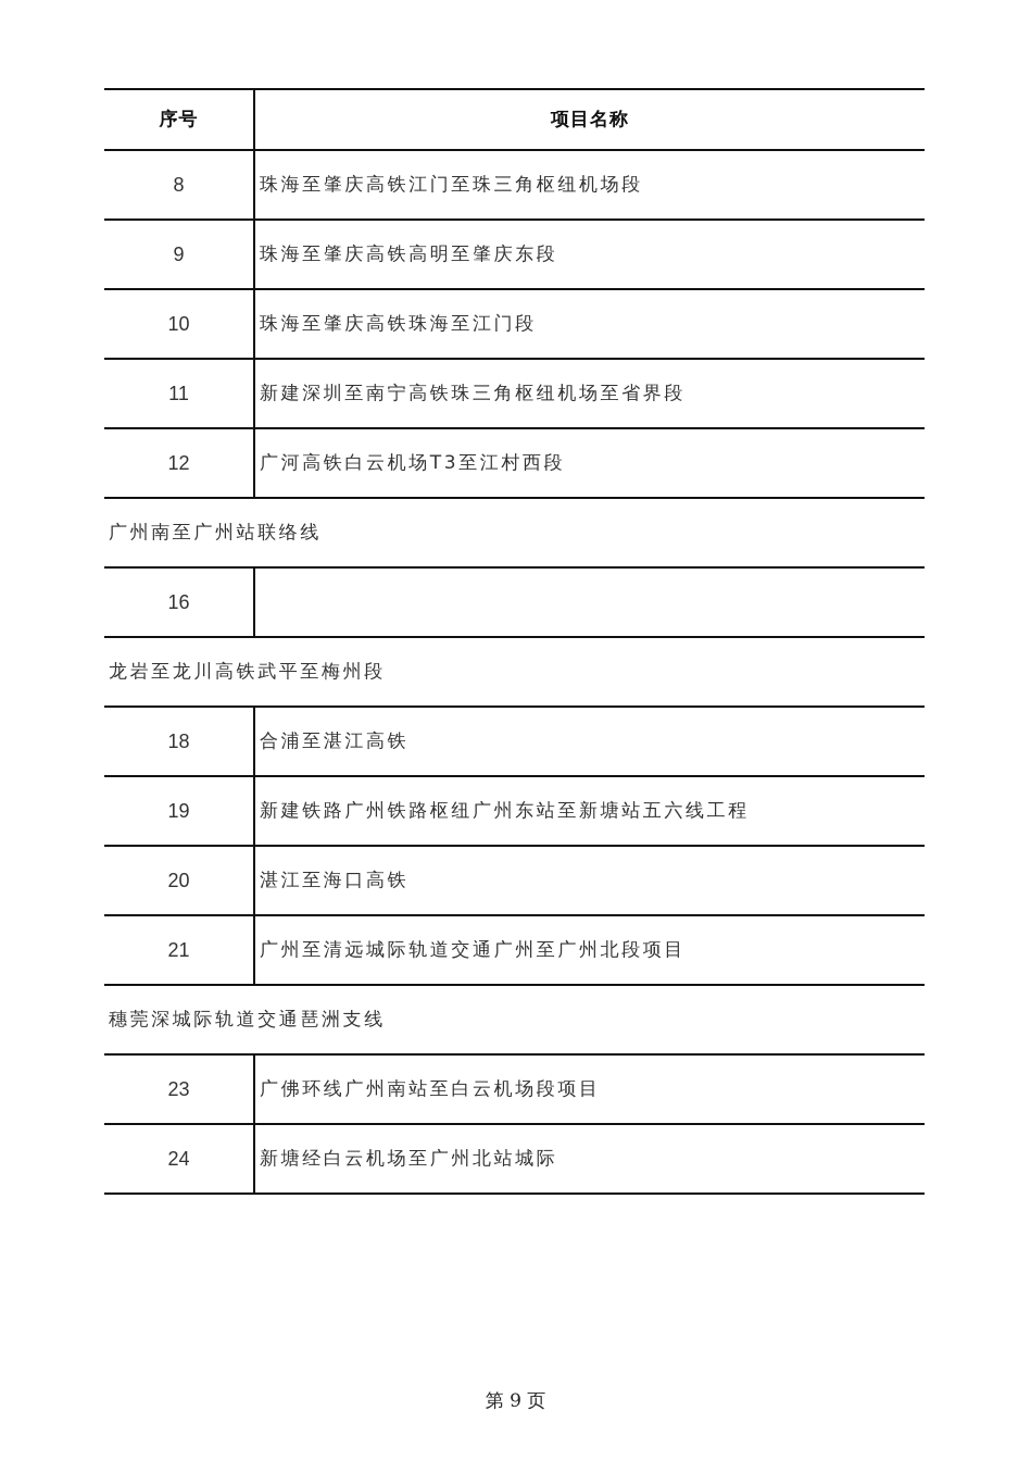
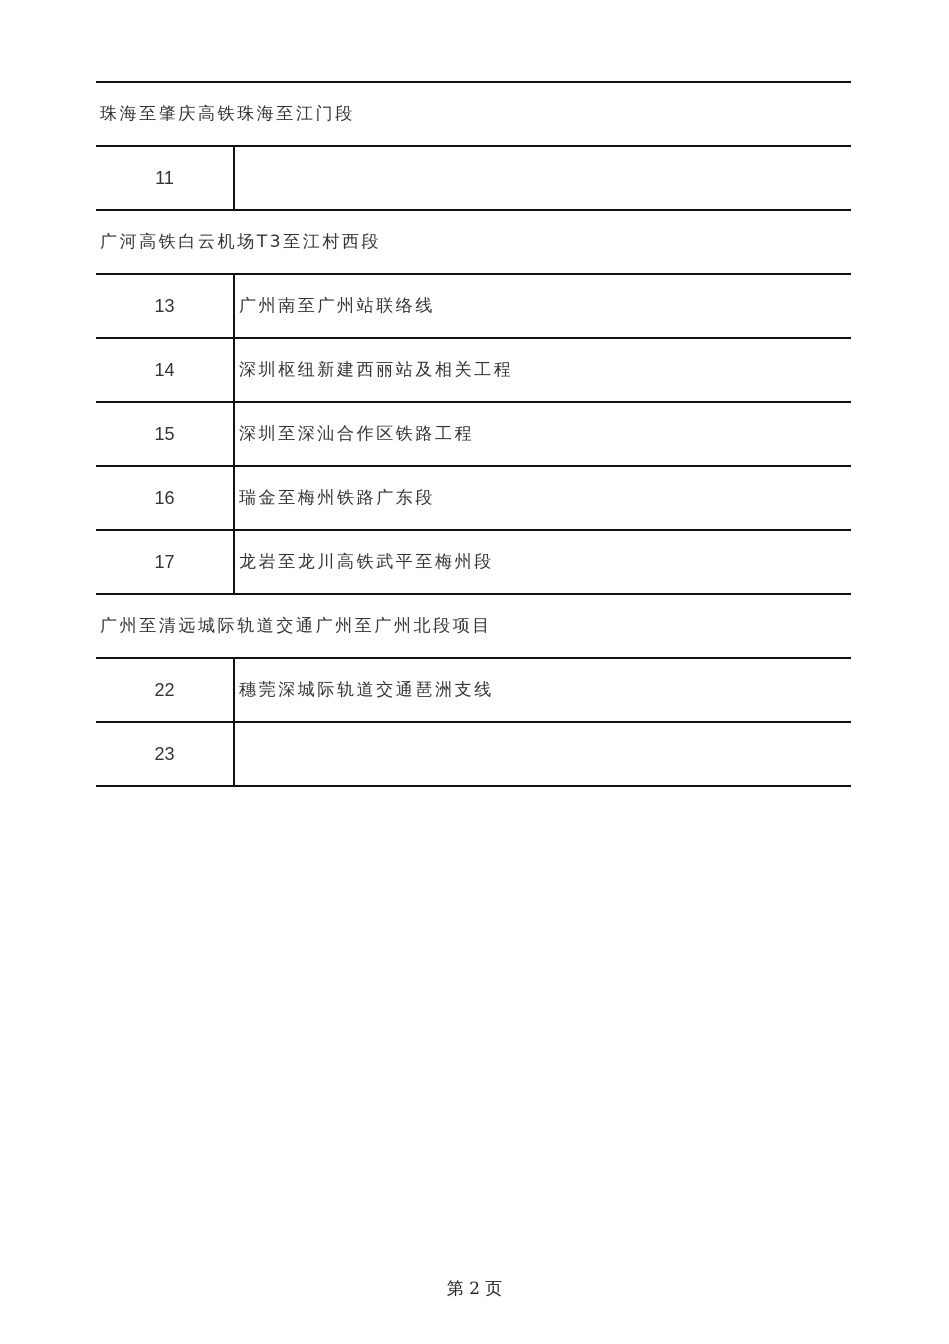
- 序号
- 项目名称
- 8
- 珠海至肇庆高铁江门至珠三角枢纽机场段
- 9
- 珠海至肇庆高铁高明至肇庆东段
- 10
  珠海至肇庆高铁珠海至江门段
  11
- 新建深圳至南宁高铁珠三角枢纽机场至省界段
- 12
  广河高铁白云机场T3至江村西段
+ 13
  广州南至广州站联络线
+ 14
+ 深圳枢纽新建西丽站及相关工程
+ 15
+ 深圳至深汕合作区铁路工程
  16
+ 瑞金至梅州铁路广东段
+ 17
  龙岩至龙川高铁武平至梅州段
- 18
- 合浦至湛江高铁
- 19
- 新建铁路广州铁路枢纽广州东站至新塘站五六线工程
- 20
- 湛江至海口高铁
- 21
  广州至清远城际轨道交通广州至广州北段项目
+ 22
  穗莞深城际轨道交通琶洲支线
  23
- 广佛环线广州南站至白云机场段项目
- 24
- 新塘经白云机场至广州北站城际
- 第 9 页
+ 第 2 页
